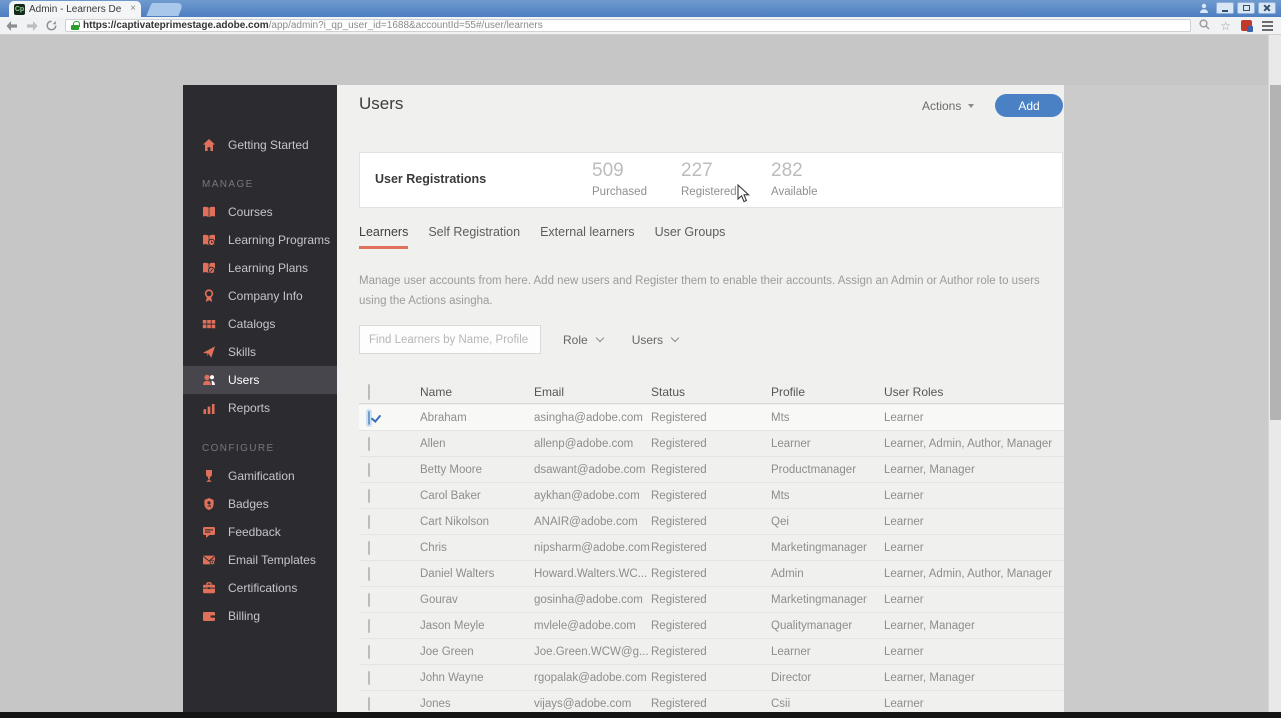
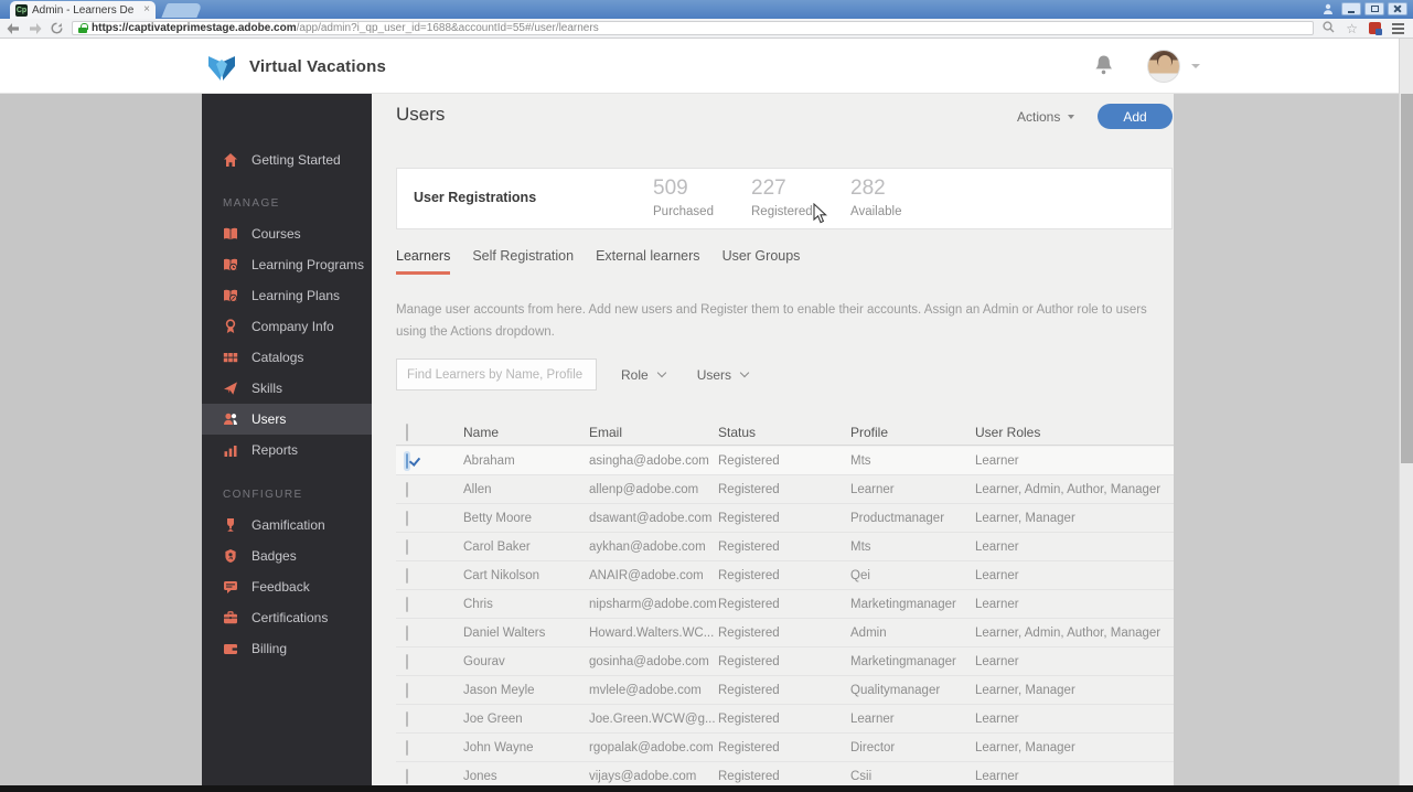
  Admin - Learners De
  ×
  https://captivateprimestage.adobe.com/app/admin?i_qp_user_id=1688&accountId=55#/user/learners
  ☆
+ Virtual Vacations
  Getting Started
  MANAGE
  Courses
  Learning Programs
  Learning Plans
  Company Info
  Catalogs
  Skills
  Users
  Reports
  CONFIGURE
  Gamification
  Badges
  Feedback
- Email Templates
  Certifications
  Billing
  Users
  Actions
  Add
  User Registrations
  509
  Purchased
  227
  Registered
  282
  Available
  Learners
  Self Registration
  External learners
  User Groups
- Manage user accounts from here. Add new users and Register them to enable their accounts. Assign an Admin or Author role to users using the Actions asingha.
+ Manage user accounts from here. Add new users and Register them to enable their accounts. Assign an Admin or Author role to users using the Actions dropdown.
  Find Learners by Name, Profile
  Role
  Users
  Name
  Email
  Status
  Profile
  User Roles
  Abraham
  asingha@adobe.com
  Registered
  Mts
  Learner
  Allen
  allenp@adobe.com
  Registered
  Learner
  Learner, Admin, Author, Manager
  Betty Moore
  dsawant@adobe.com
  Registered
  Productmanager
  Learner, Manager
  Carol Baker
  aykhan@adobe.com
  Registered
  Mts
  Learner
  Cart Nikolson
  ANAIR@adobe.com
  Registered
  Qei
  Learner
  Chris
  nipsharm@adobe.com
  Registered
  Marketingmanager
  Learner
  Daniel Walters
  Howard.Walters.WC...
  Registered
  Admin
  Learner, Admin, Author, Manager
  Gourav
  gosinha@adobe.com
  Registered
  Marketingmanager
  Learner
  Jason Meyle
  mvlele@adobe.com
  Registered
  Qualitymanager
  Learner, Manager
  Joe Green
  Joe.Green.WCW@g...
  Registered
  Learner
  Learner
  John Wayne
  rgopalak@adobe.com
  Registered
  Director
  Learner, Manager
  Jones
  vijays@adobe.com
  Registered
  Csii
  Learner
